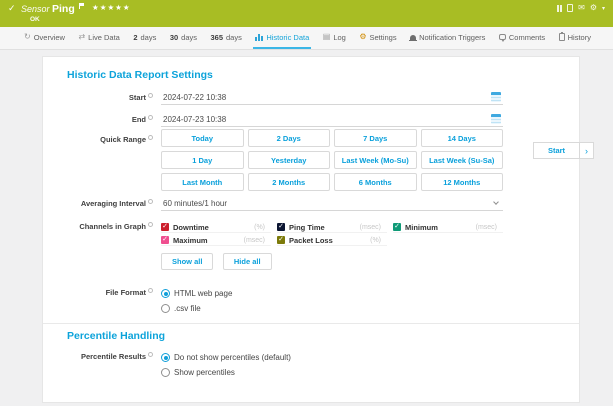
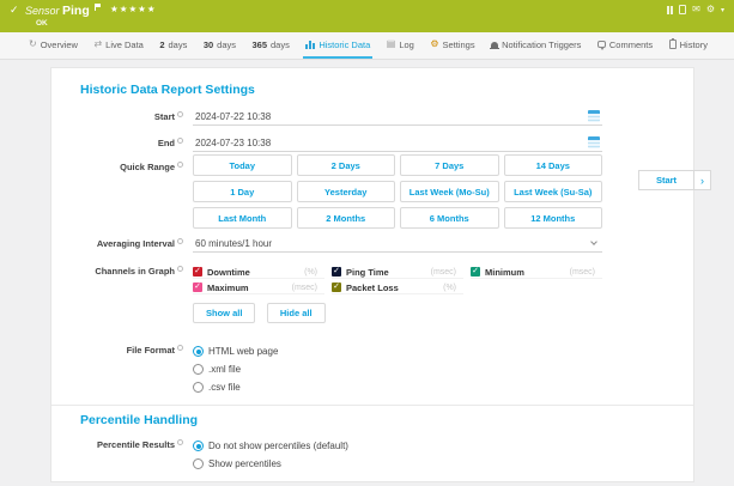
  ✓
  Sensor
  Ping
  ★★★★★
  ✉
  ⚙
  ↻
  Overview
  ⇄
  Live Data
  2
  days
  30
  days
  365
  days
  Historic Data
  ▤
  Log
  ⚙
  Settings
  Notification Triggers
  Comments
  History
  Start
  ›
  Historic Data Report Settings
  Start
  2024-07-22 10:38
  End
  2024-07-23 10:38
  Quick Range
  Today
  2 Days
  7 Days
  14 Days
  1 Day
  Yesterday
  Last Week (Mo-Su)
  Last Week (Su-Sa)
  Last Month
  2 Months
  6 Months
  12 Months
  Averaging Interval
  60 minutes/1 hour
  Channels in Graph
  Downtime
  Ping Time
  Minimum
  Maximum
  Packet Loss
  Show all Hide all
  File Format
  HTML web page
+ .xml file
  .csv file
  Percentile Handling
  Percentile Results
  Do not show percentiles (default)
  Show percentiles
